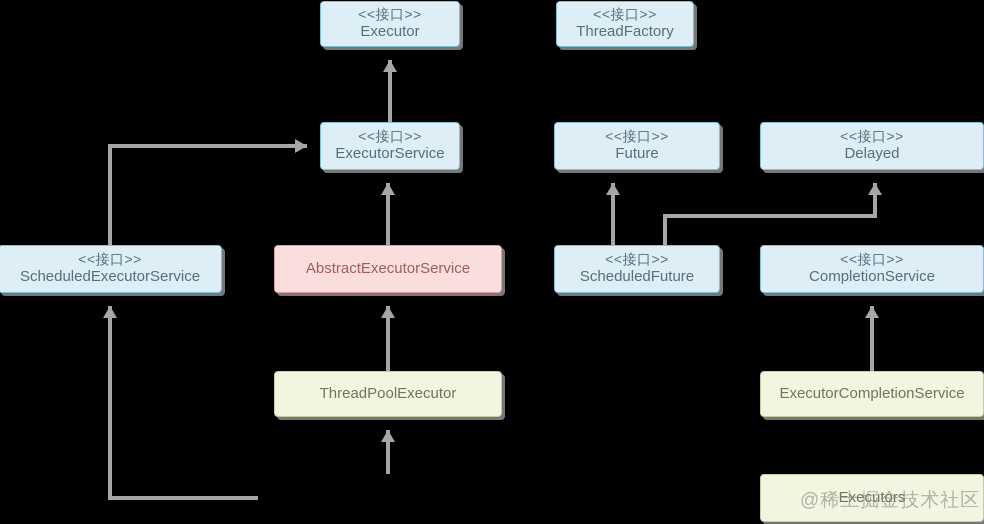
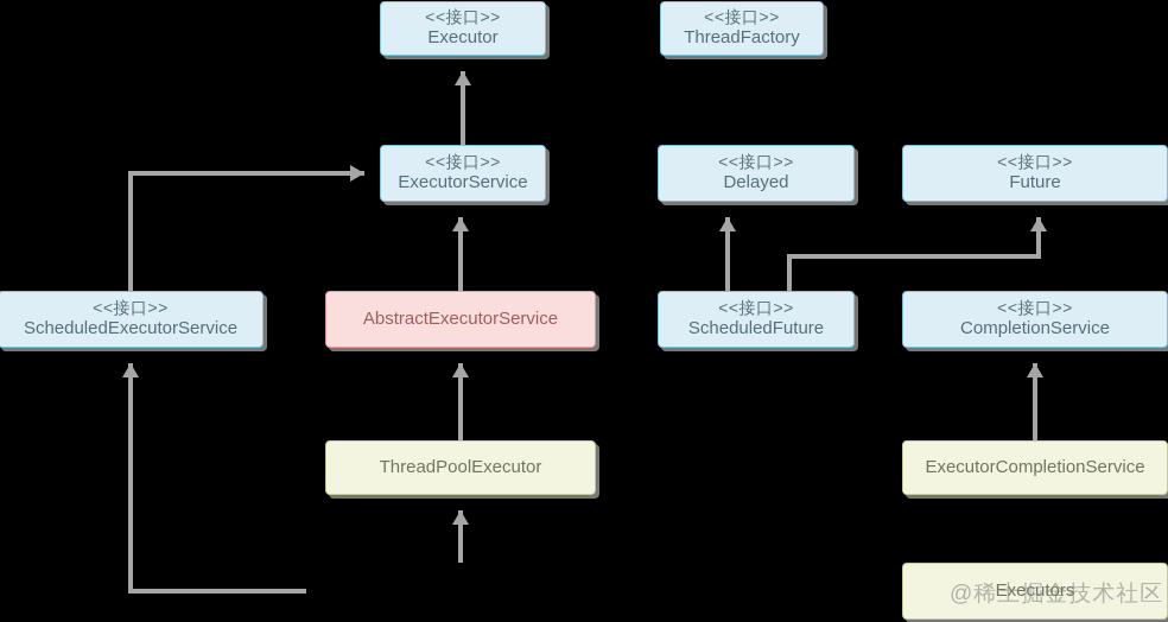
  <<接口>>
  Executor
  <<接口>>
  ThreadFactory
  <<接口>>
  ExecutorService
  <<接口>>
- Future
+ Delayed
  <<接口>>
- Delayed
+ Future
  <<接口>>
  ScheduledExecutorService
  AbstractExecutorService
  <<接口>>
  ScheduledFuture
  <<接口>>
  CompletionService
  ThreadPoolExecutor
  ExecutorCompletionService
  Executors
  @稀土掘金技术社区
